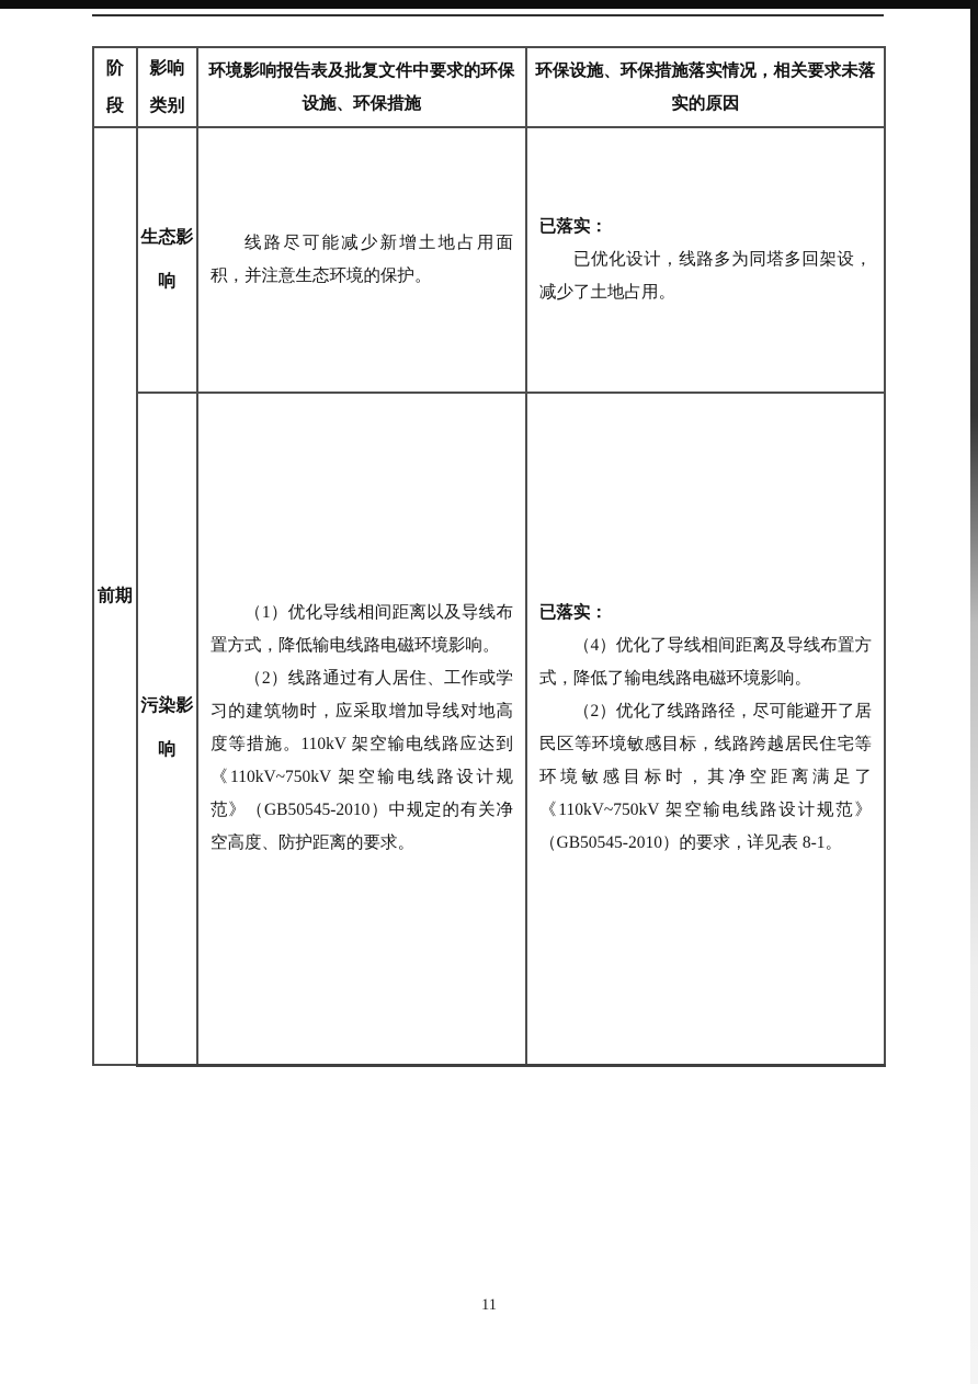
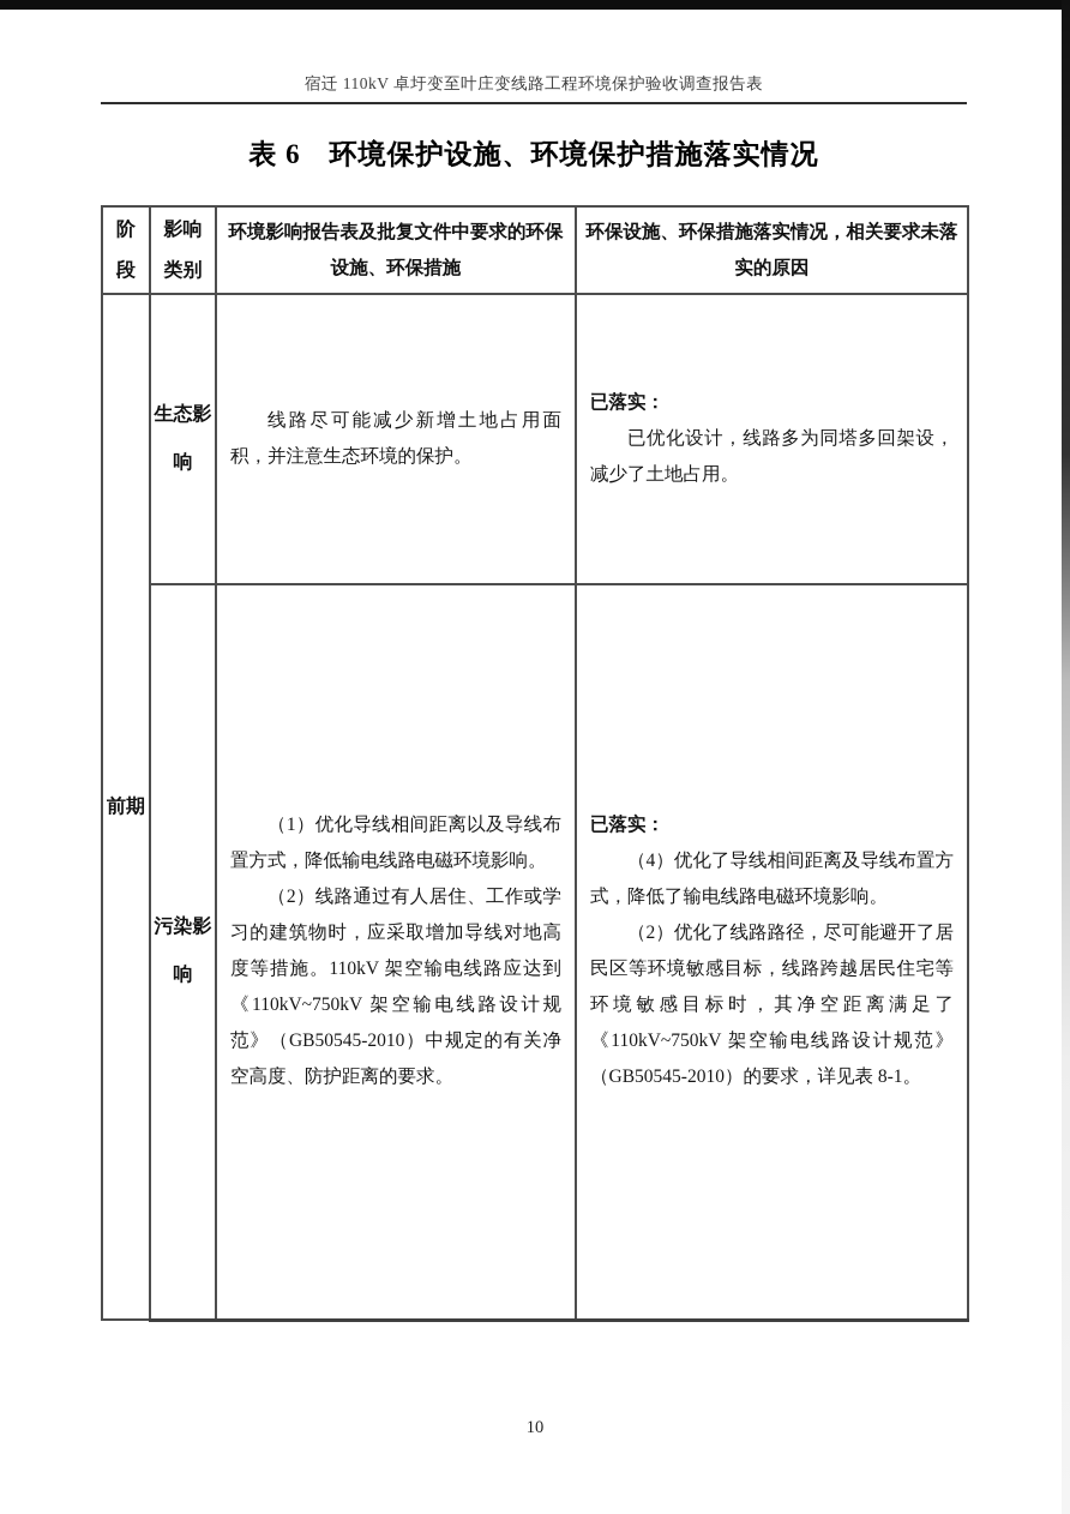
+ 宿迁 110kV 卓圩变至叶庄变线路工程环境保护验收调查报告表
+ 表 6 环境保护设施、环境保护措施落实情况
  阶段	影响类别	环境影响报告表及批复文件中要求的环保设施、环保措施	环保设施、环保措施落实情况，相关要求未落实的原因
  前期	生态影响	线路尽可能减少新增土地占用面积，并注意生态环境的保护。	已落实： 已优化设计，线路多为同塔多回架设，减少了土地占用。
  污染影响	（1）优化导线相间距离以及导线布置方式，降低输电线路电磁环境影响。 （2）线路通过有人居住、工作或学习的建筑物时，应采取增加导线对地高度等措施。110kV 架空输电线路应达到《110kV~750kV 架空输电线路设计规范》（GB50545-2010）中规定的有关净空高度、防护距离的要求。	已落实： （4）优化了导线相间距离及导线布置方式，降低了输电线路电磁环境影响。 （2）优化了线路路径，尽可能避开了居民区等环境敏感目标，线路跨越居民住宅等环境敏感目标时，其净空距离满足了《110kV~750kV 架空输电线路设计规范》（GB50545-2010）的要求，详见表 8-1。
- 11
+ 10
